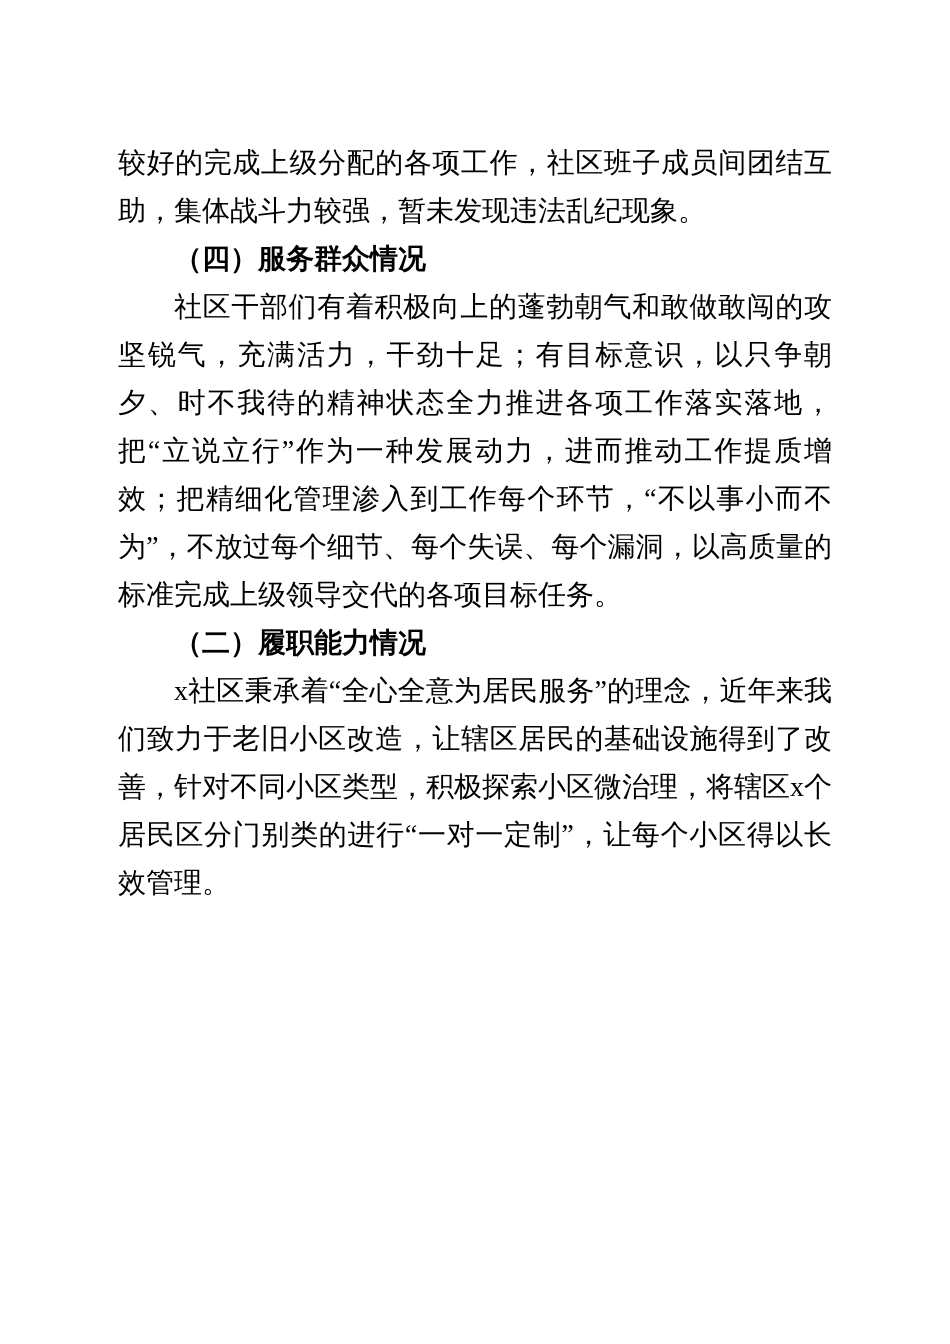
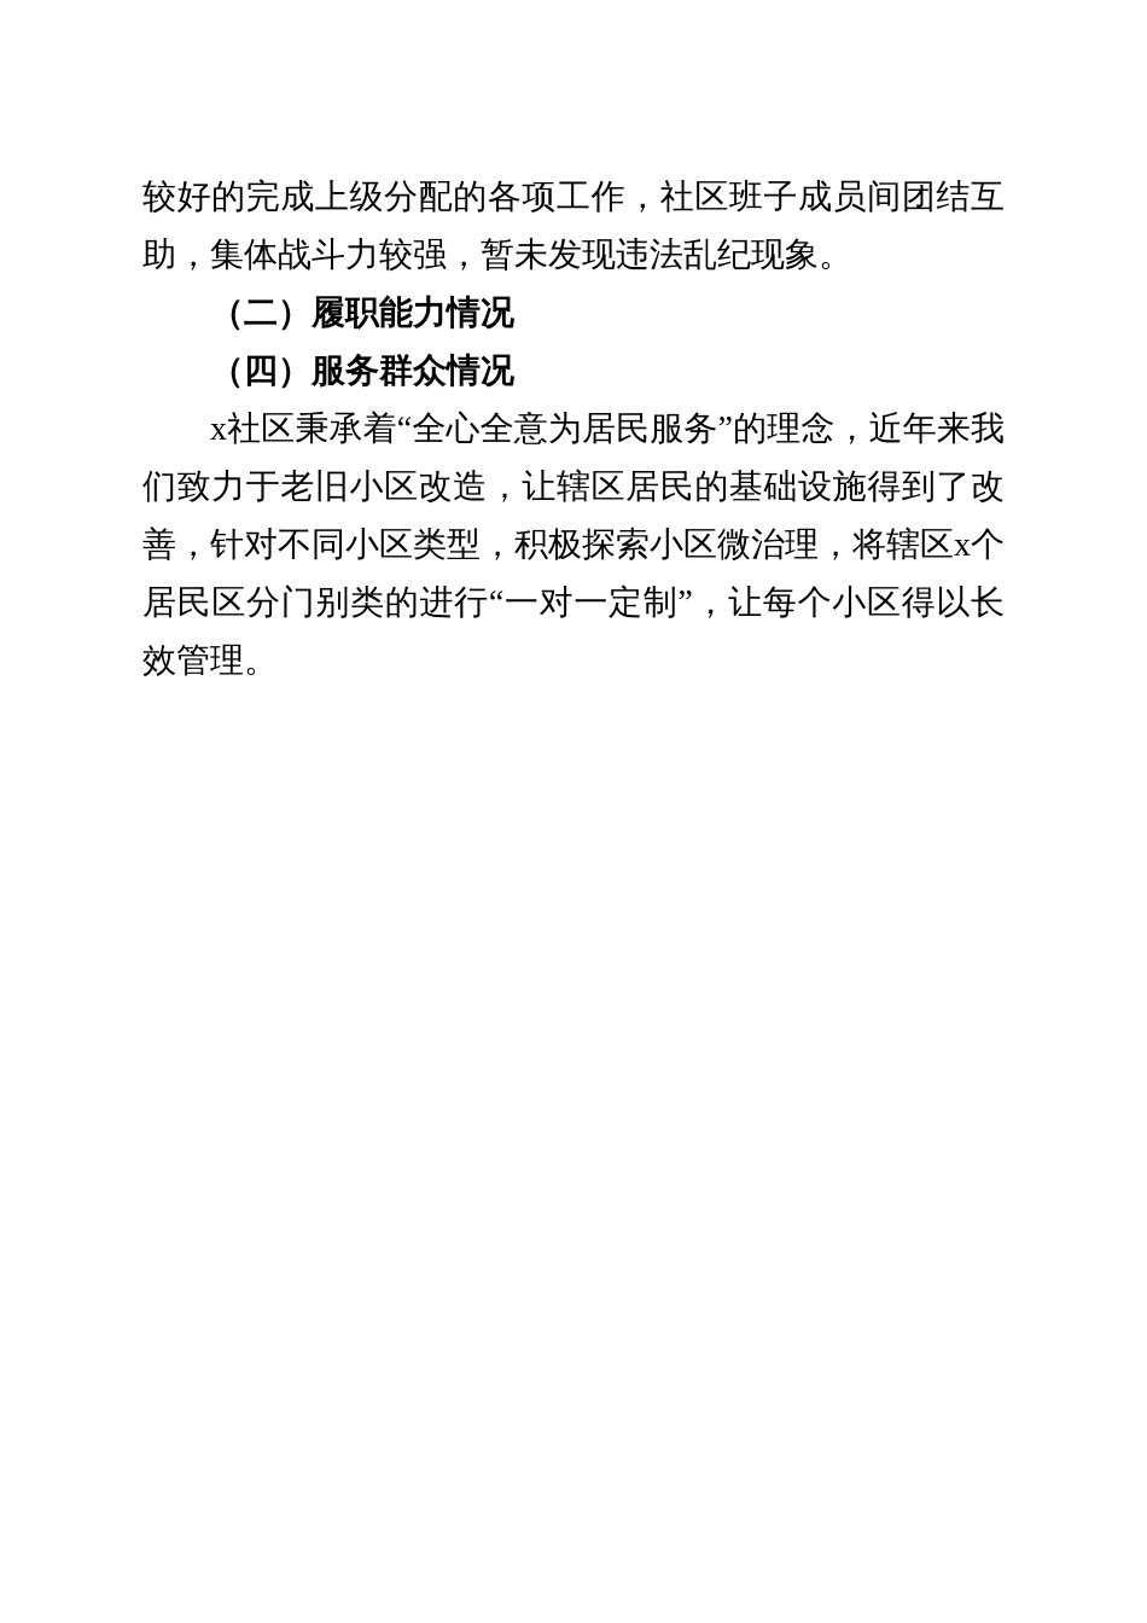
  较好的完成上级分配的各项工作，社区班子成员间团结互助，集体战斗力较强，暂未发现违法乱纪现象。
- （四）服务群众情况
+ （二）履职能力情况
- 社区干部们有着积极向上的蓬勃朝气和敢做敢闯的攻坚锐气，充满活力，干劲十足；有目标意识，以只争朝夕、时不我待的精神状态全力推进各项工作落实落地，把“立说立行”作为一种发展动力，进而推动工作提质增效；把精细化管理渗入到工作每个环节，“不以事小而不为”，不放过每个细节、每个失误、每个漏洞，以高质量的标准完成上级领导交代的各项目标任务。
- （二）履职能力情况
+ （四）服务群众情况
  x社区秉承着“全心全意为居民服务”的理念，近年来我们致力于老旧小区改造，让辖区居民的基础设施得到了改善，针对不同小区类型，积极探索小区微治理，将辖区x个居民区分门别类的进行“一对一定制”，让每个小区得以长效管理。
